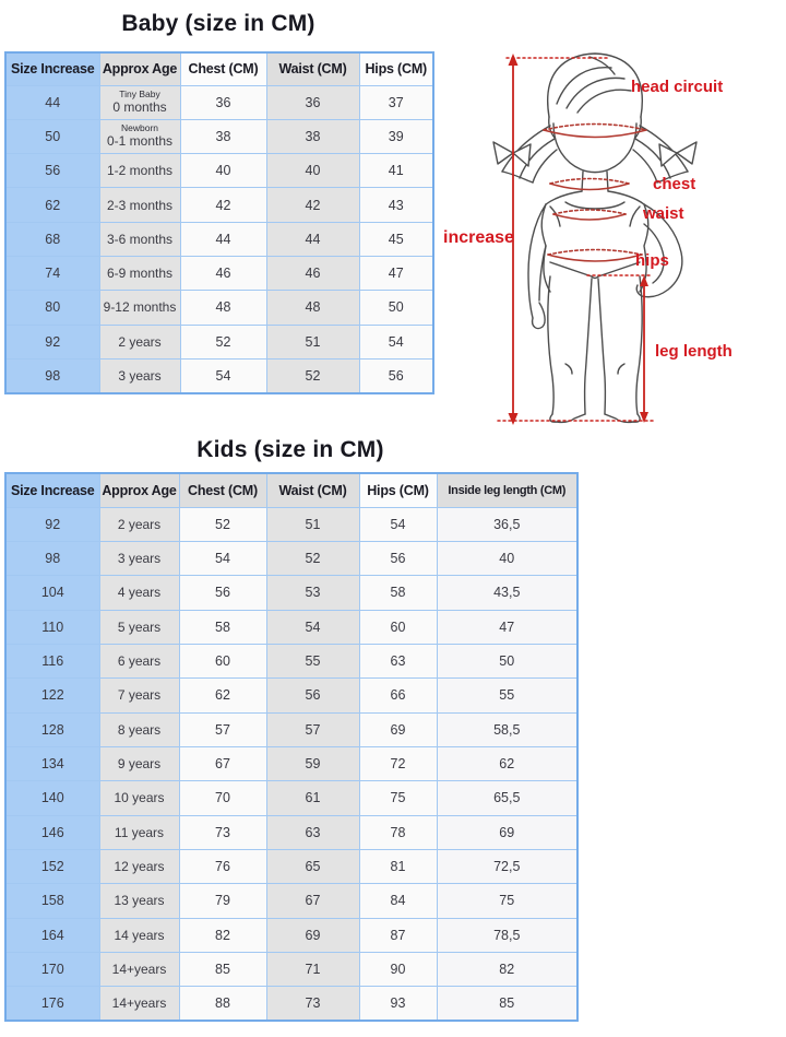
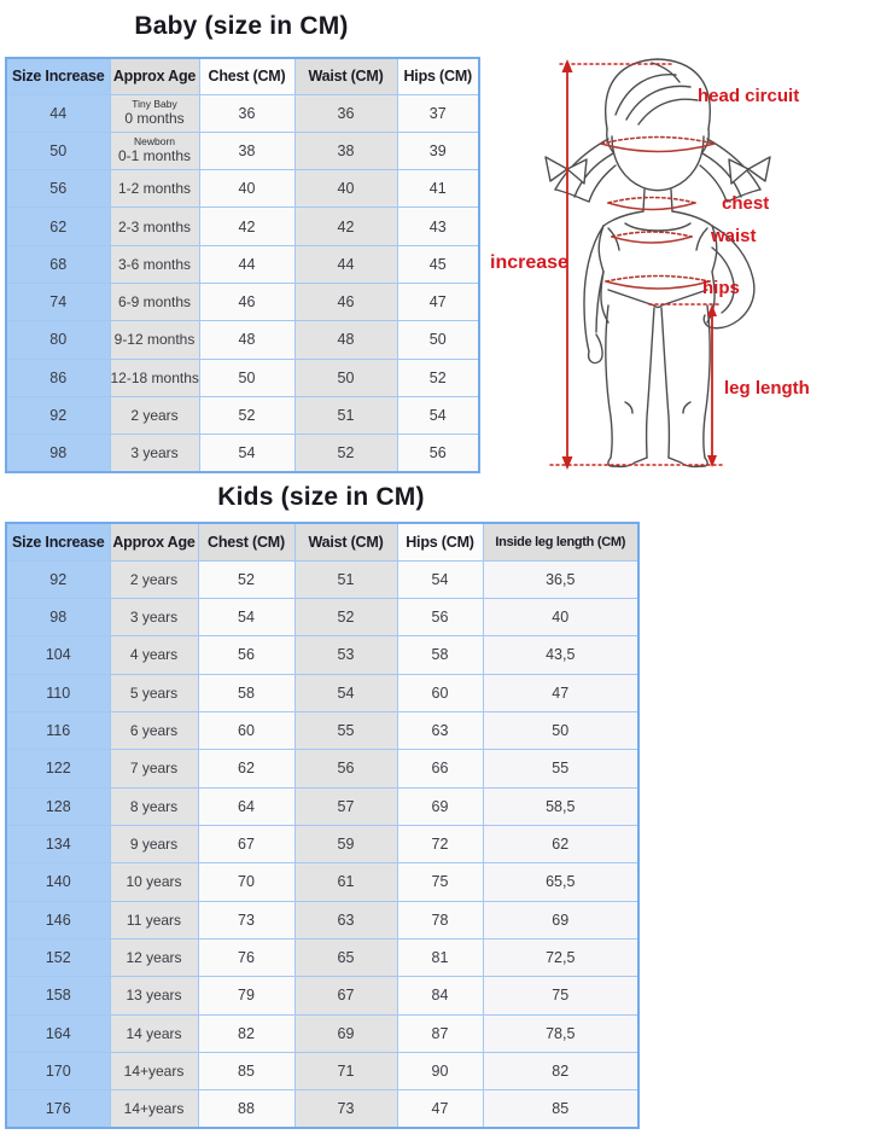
  Baby (size in CM)
  Size Increase	Approx Age	Chest (CM)	Waist (CM)	Hips (CM)
  44	Tiny Baby0 months	36	36	37
  50	Newborn0-1 months	38	38	39
  56	1-2 months	40	40	41
  62	2-3 months	42	42	43
  68	3-6 months	44	44	45
  74	6-9 months	46	46	47
  80	9-12 months	48	48	50
+ 86	12-18 months	50	50	52
  92	2 years	52	51	54
  98	3 years	54	52	56
  Kids (size in CM)
  Size Increase	Approx Age	Chest (CM)	Waist (CM)	Hips (CM)	Inside leg length (CM)
  92	2 years	52	51	54	36,5
  98	3 years	54	52	56	40
  104	4 years	56	53	58	43,5
  110	5 years	58	54	60	47
  116	6 years	60	55	63	50
  122	7 years	62	56	66	55
- 128	8 years	57	57	69	58,5
+ 128	8 years	64	57	69	58,5
  134	9 years	67	59	72	62
  140	10 years	70	61	75	65,5
  146	11 years	73	63	78	69
  152	12 years	76	65	81	72,5
  158	13 years	79	67	84	75
  164	14 years	82	69	87	78,5
  170	14+years	85	71	90	82
- 176	14+years	88	73	93	85
+ 176	14+years	88	73	47	85
  head circuit
  chest
  waist
  increase
  hips
  leg length
